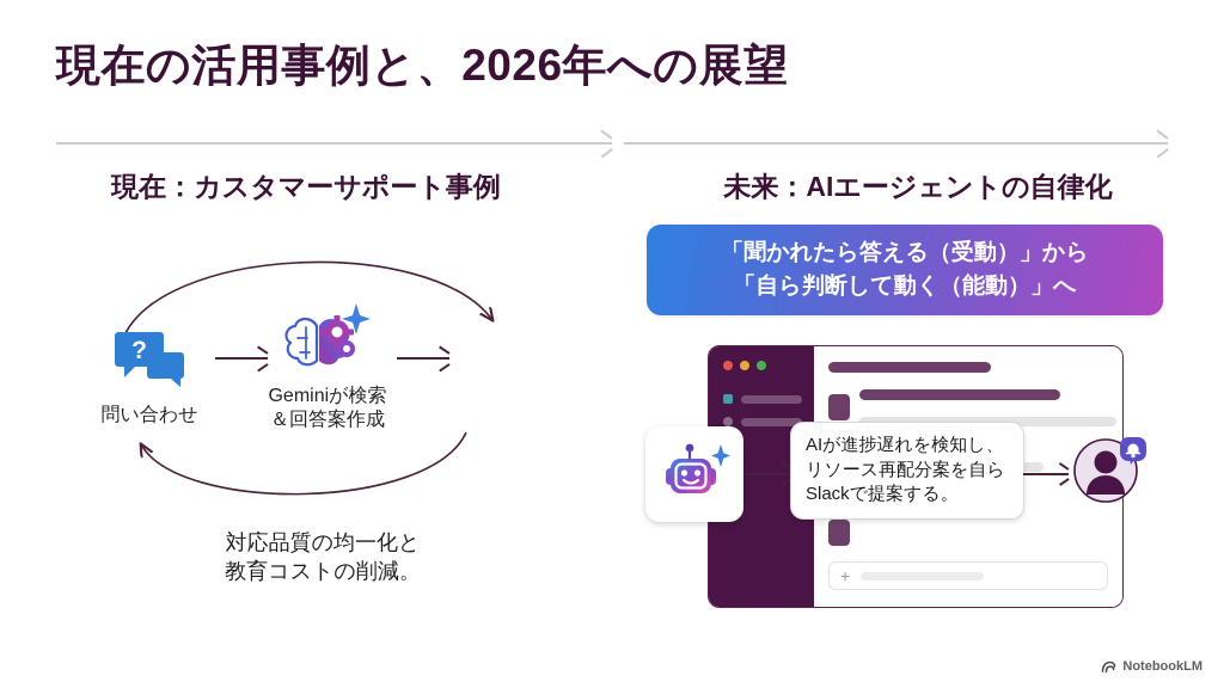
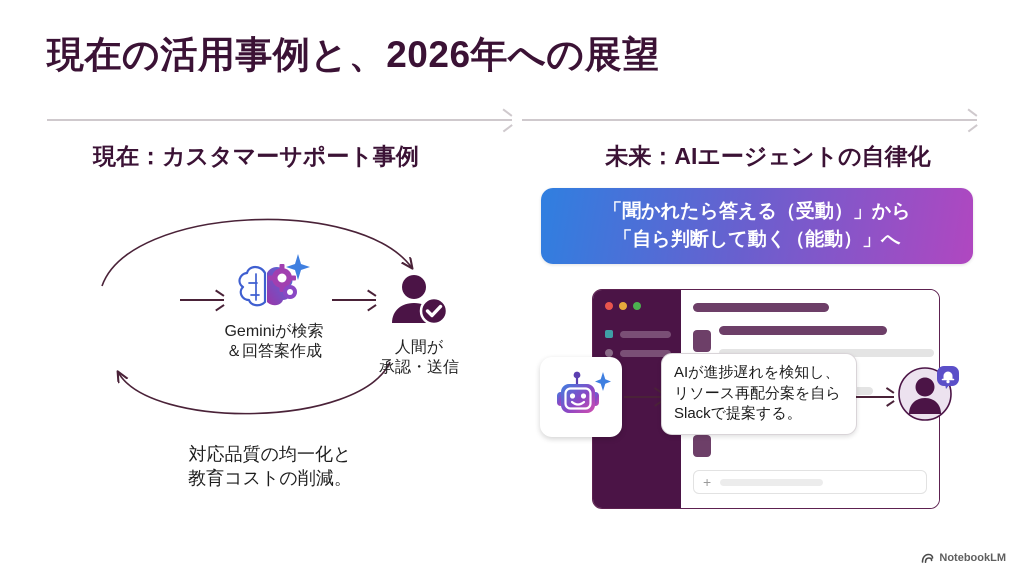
  現在の活用事例と、2026年への展望
  現在：カスタマーサポート事例
  未来：AIエージェントの自律化
- ?
- 問い合わせ
  Geminiが検索
  ＆回答案作成
+ 人間が
+ 承認・送信
  対応品質の均一化と
  教育コストの削減。
  「聞かれたら答える（受動）」から
  「自ら判断して動く（能動）」へ
  +
  AIが進捗遅れを検知し、
  リソース再配分案を自ら
  Slackで提案する。
  NotebookLM
